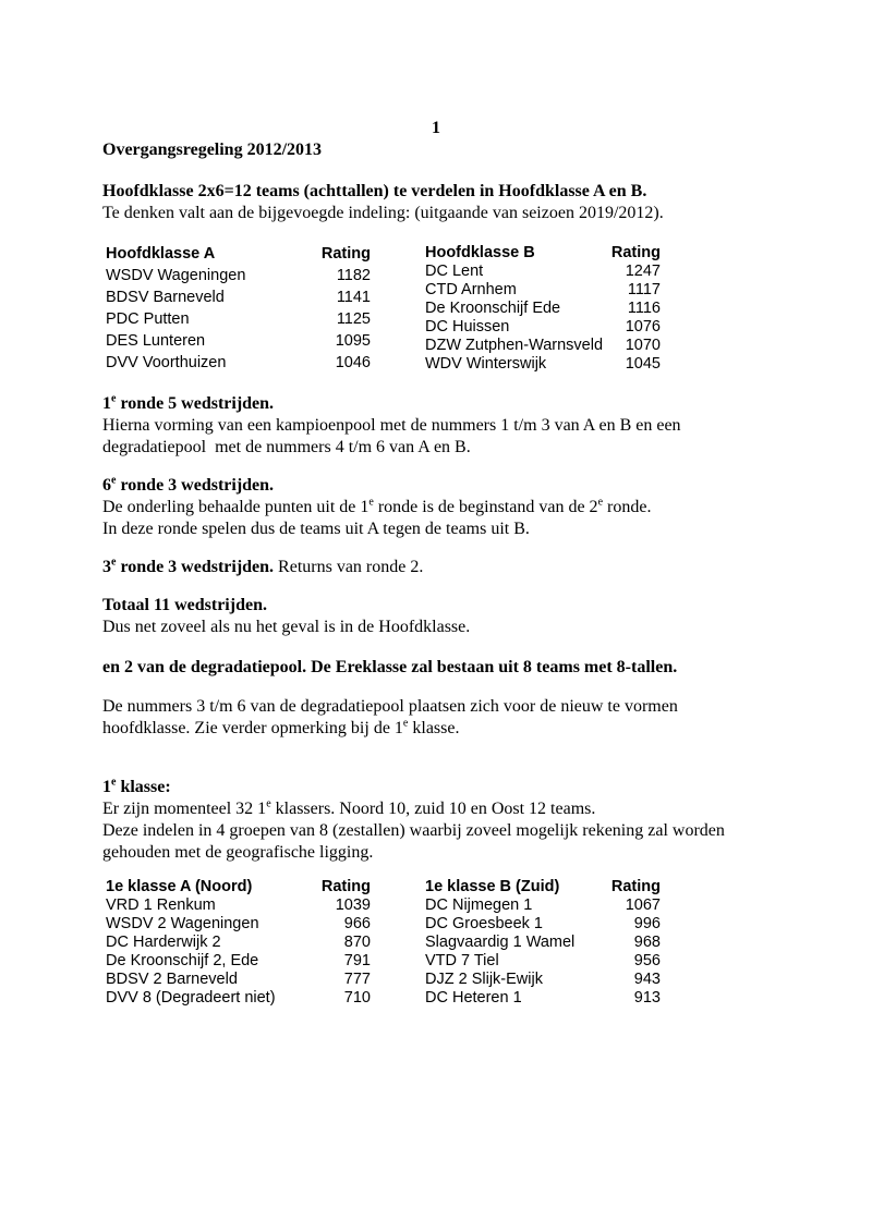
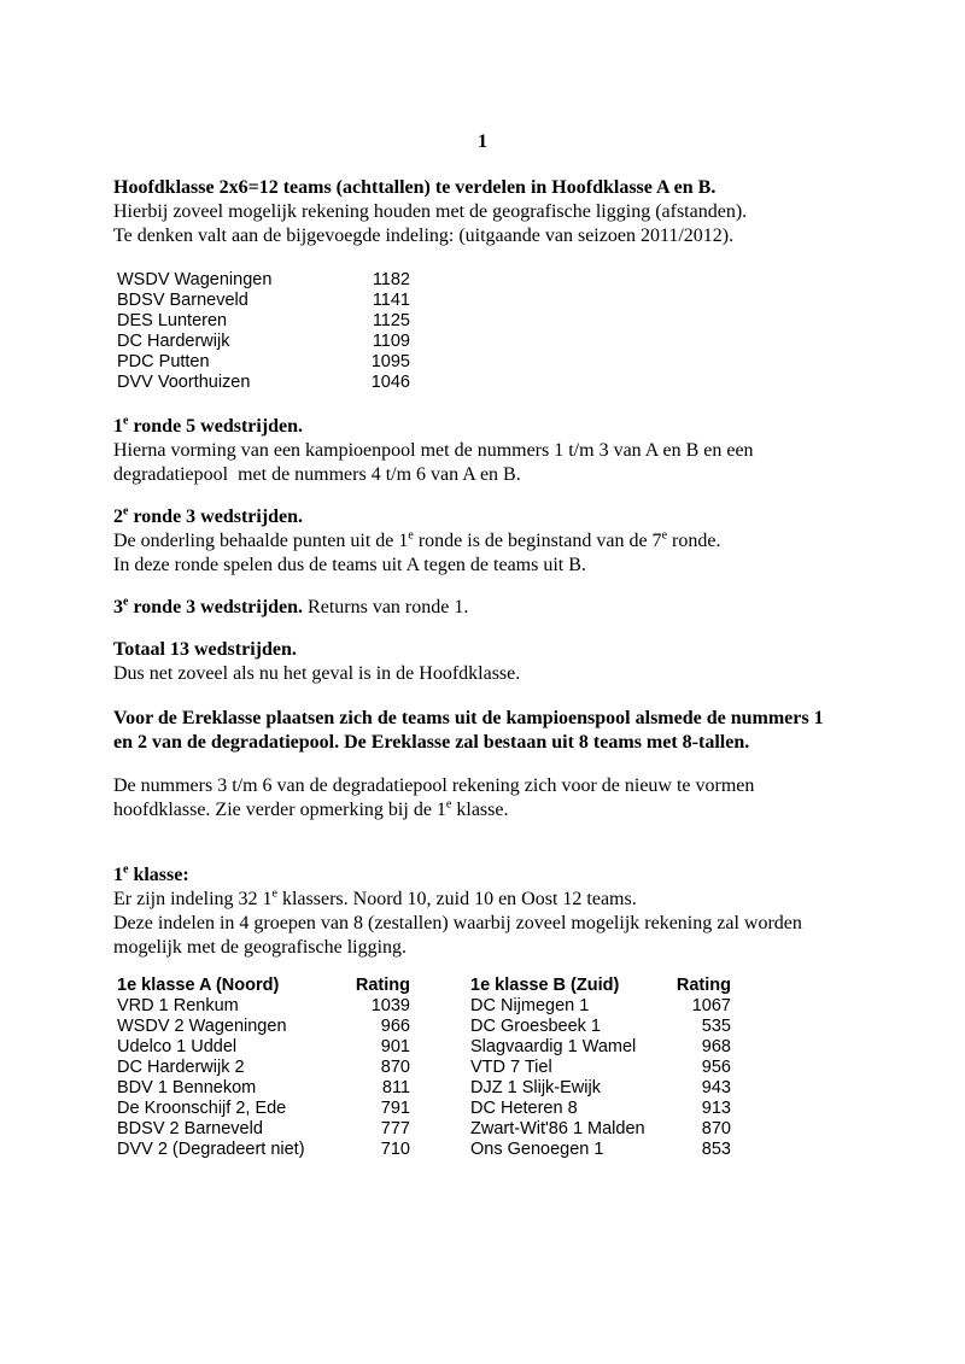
  1
- Overgangsregeling 2012/2013
  Hoofdklasse 2x6=12 teams (achttallen) te verdelen in Hoofdklasse A en B.
+ Hierbij zoveel mogelijk rekening houden met de geografische ligging (afstanden).
- Te denken valt aan de bijgevoegde indeling: (uitgaande van seizoen 2019/2012).
+ Te denken valt aan de bijgevoegde indeling: (uitgaande van seizoen 2011/2012).
- Hoofdklasse A	Rating
  WSDV Wageningen	1182
  BDSV Barneveld	1141
- PDC Putten	1125
+ DES Lunteren	1125
+ DC Harderwijk	1109
- DES Lunteren	1095
+ PDC Putten	1095
  DVV Voorthuizen	1046
- Hoofdklasse B	Rating
- DC Lent	1247
- CTD Arnhem	1117
- De Kroonschijf Ede	1116
- DC Huissen	1076
- DZW Zutphen-Warnsveld	1070
- WDV Winterswijk	1045
  1e ronde 5 wedstrijden.
  Hierna vorming van een kampioenpool met de nummers 1 t/m 3 van A en B en een
  degradatiepool met de nummers 4 t/m 6 van A en B.
- 6e ronde 3 wedstrijden.
+ 2e ronde 3 wedstrijden.
- De onderling behaalde punten uit de 1e ronde is de beginstand van de 2e ronde.
+ De onderling behaalde punten uit de 1e ronde is de beginstand van de 7e ronde.
  In deze ronde spelen dus de teams uit A tegen de teams uit B.
- 3e ronde 3 wedstrijden. Returns van ronde 2.
+ 3e ronde 3 wedstrijden. Returns van ronde 1.
- Totaal 11 wedstrijden.
+ Totaal 13 wedstrijden.
  Dus net zoveel als nu het geval is in de Hoofdklasse.
+ Voor de Ereklasse plaatsen zich de teams uit de kampioenspool alsmede de nummers 1
  en 2 van de degradatiepool. De Ereklasse zal bestaan uit 8 teams met 8-tallen.
- De nummers 3 t/m 6 van de degradatiepool plaatsen zich voor de nieuw te vormen
+ De nummers 3 t/m 6 van de degradatiepool rekening zich voor de nieuw te vormen
  hoofdklasse. Zie verder opmerking bij de 1e klasse.
  1e klasse:
- Er zijn momenteel 32 1e klassers. Noord 10, zuid 10 en Oost 12 teams.
+ Er zijn indeling 32 1e klassers. Noord 10, zuid 10 en Oost 12 teams.
  Deze indelen in 4 groepen van 8 (zestallen) waarbij zoveel mogelijk rekening zal worden
- gehouden met de geografische ligging.
+ mogelijk met de geografische ligging.
  1e klasse A (Noord)	Rating
  VRD 1 Renkum	1039
  WSDV 2 Wageningen	966
+ Udelco 1 Uddel	901
  DC Harderwijk 2	870
+ BDV 1 Bennekom	811
  De Kroonschijf 2, Ede	791
  BDSV 2 Barneveld	777
- DVV 8 (Degradeert niet)	710
+ DVV 2 (Degradeert niet)	710
  1e klasse B (Zuid)	Rating
  DC Nijmegen 1	1067
- DC Groesbeek 1	996
+ DC Groesbeek 1	535
  Slagvaardig 1 Wamel	968
  VTD 7 Tiel	956
- DJZ 2 Slijk-Ewijk	943
+ DJZ 1 Slijk-Ewijk	943
- DC Heteren 1	913
+ DC Heteren 8	913
+ Zwart-Wit'86 1 Malden	870
+ Ons Genoegen 1	853
